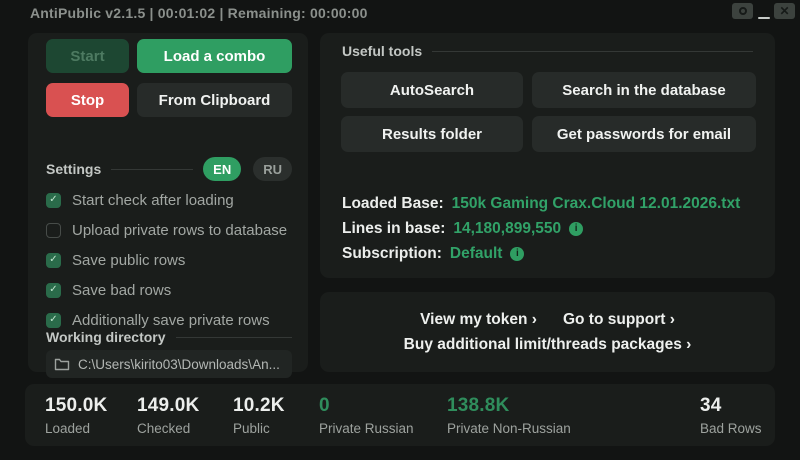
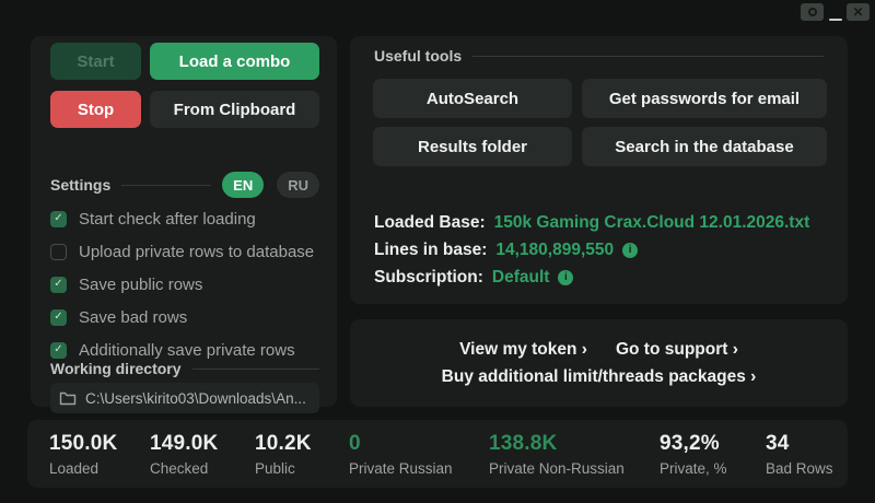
- AntiPublic v2.1.5 | 00:01:02 | Remaining: 00:00:00
  ✕
  Start
  Load a combo
  Stop
  From Clipboard
  Settings
  EN
  RU
  ✓
  Start check after loading
  Upload private rows to database
  ✓
  Save public rows
  ✓
  Save bad rows
  ✓
  Additionally save private rows
  Working directory
  C:\Users\kirito03\Downloads\An...
  Useful tools
  AutoSearch
- Search in the database
+ Get passwords for email
  Results folder
- Get passwords for email
+ Search in the database
  Loaded Base:
  150k Gaming Crax.Cloud 12.01.2026.txt
  Lines in base:
  14,180,899,550
  i
  Subscription:
  Default
  i
  View my token ›
  Go to support ›
  Buy additional limit/threads packages ›
  150.0K
  Loaded
  149.0K
  Checked
  10.2K
  Public
  0
  Private Russian
  138.8K
  Private Non-Russian
+ 93,2%
+ Private, %
  34
  Bad Rows
